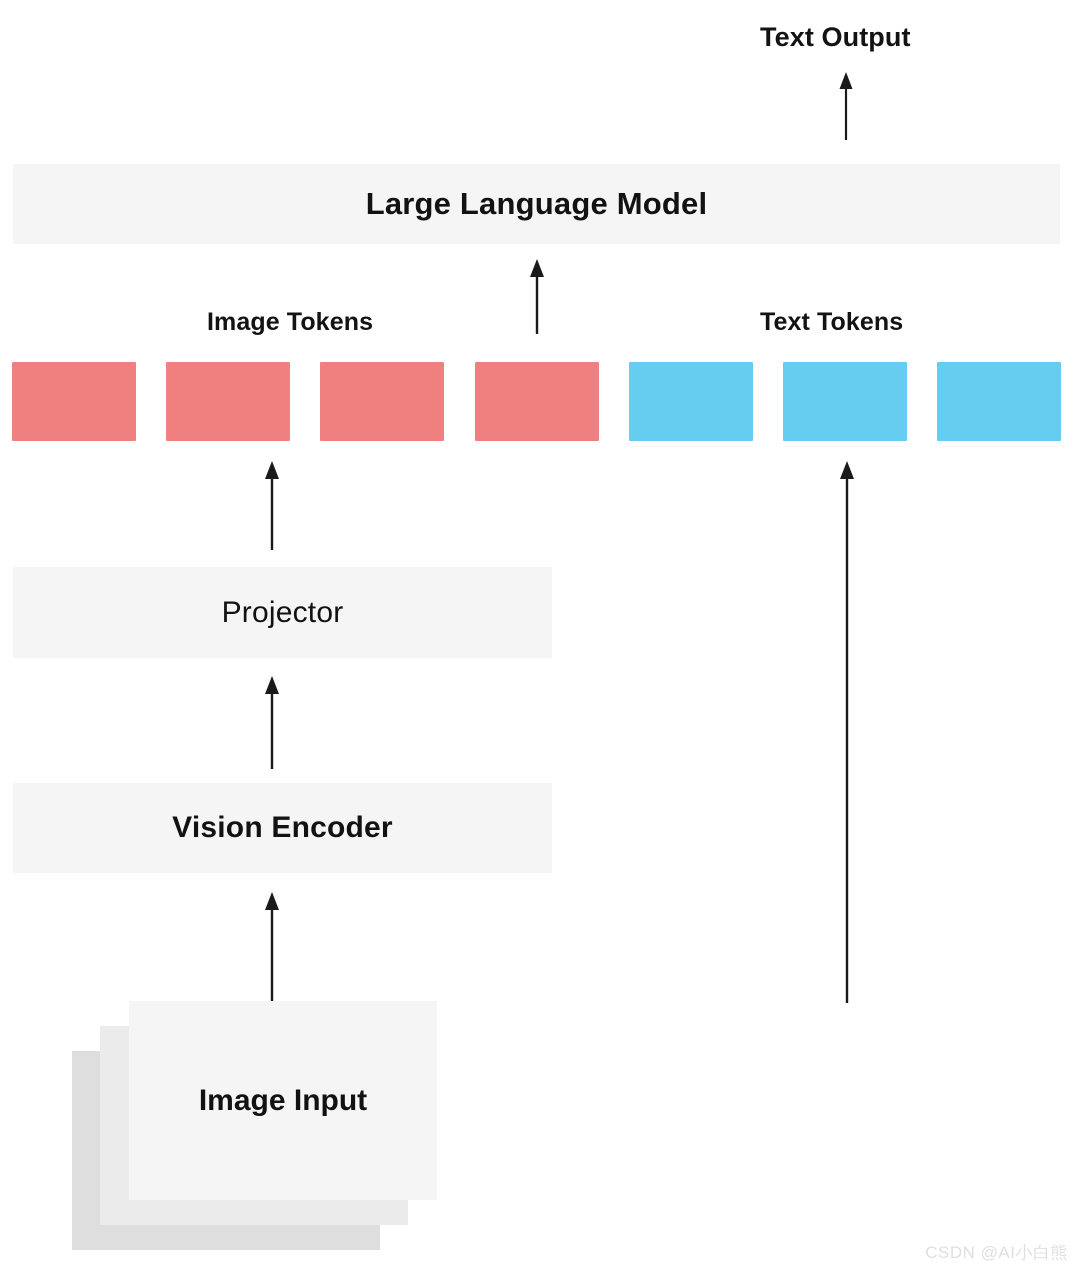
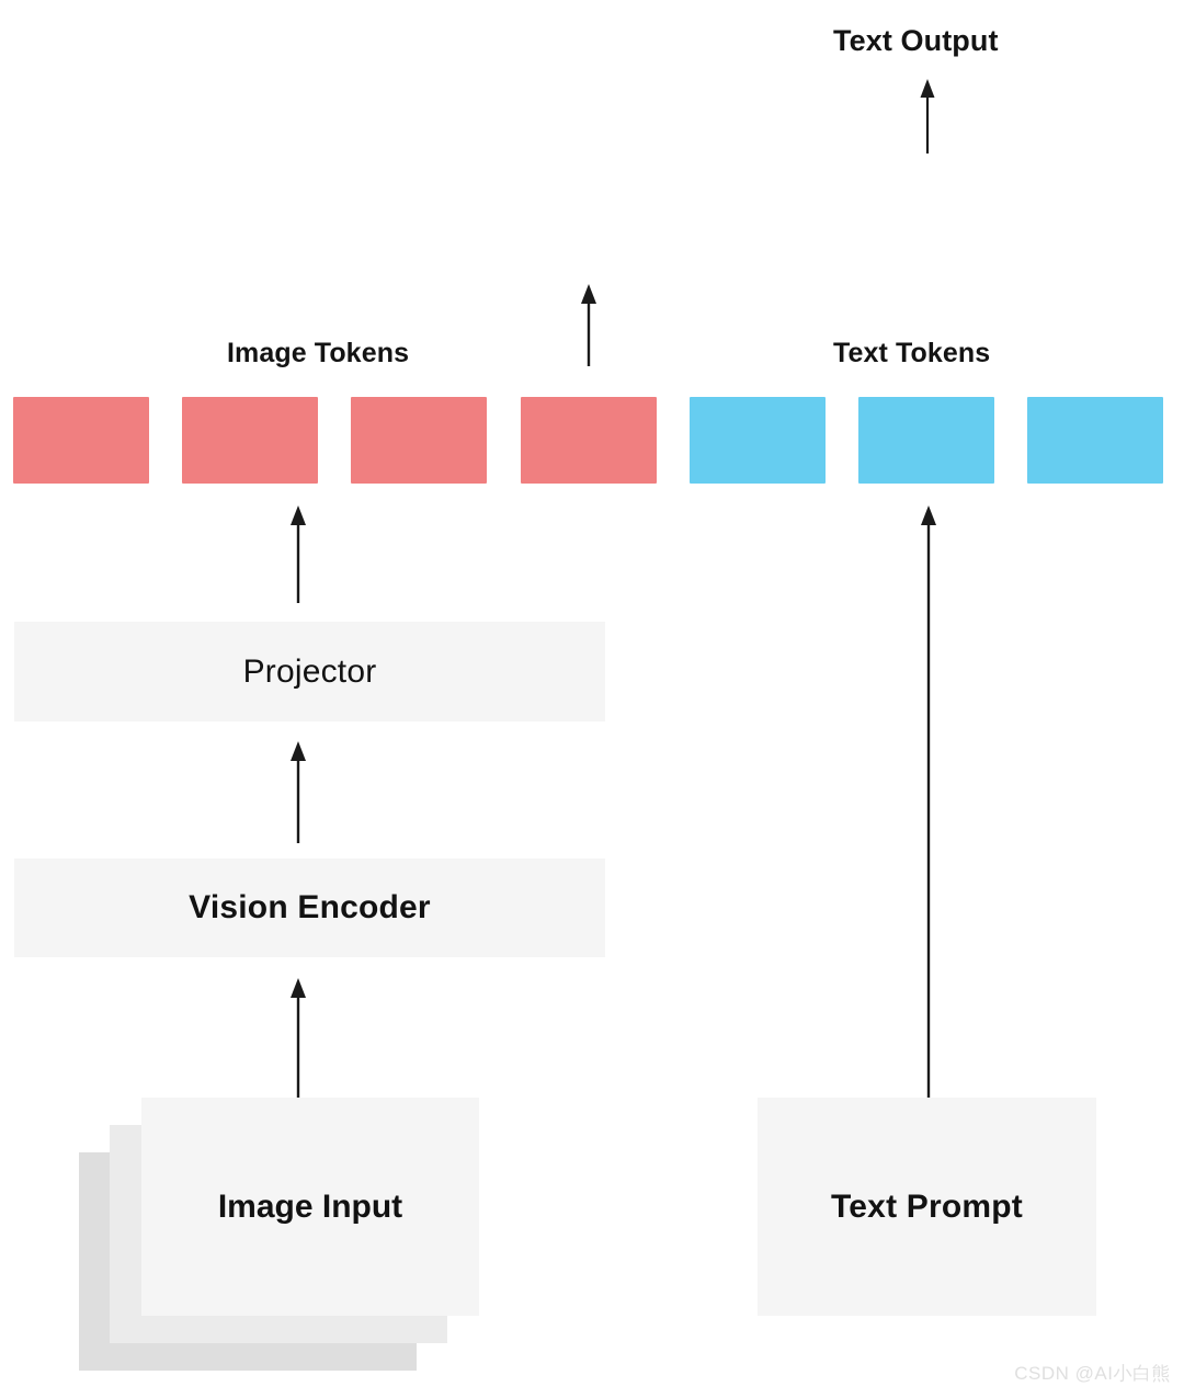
  Text Output
- Large Language Model
  Image Tokens
  Text Tokens
  Projector
  Vision Encoder
  Image Input
+ Text Prompt
  CSDN @AI小白熊
